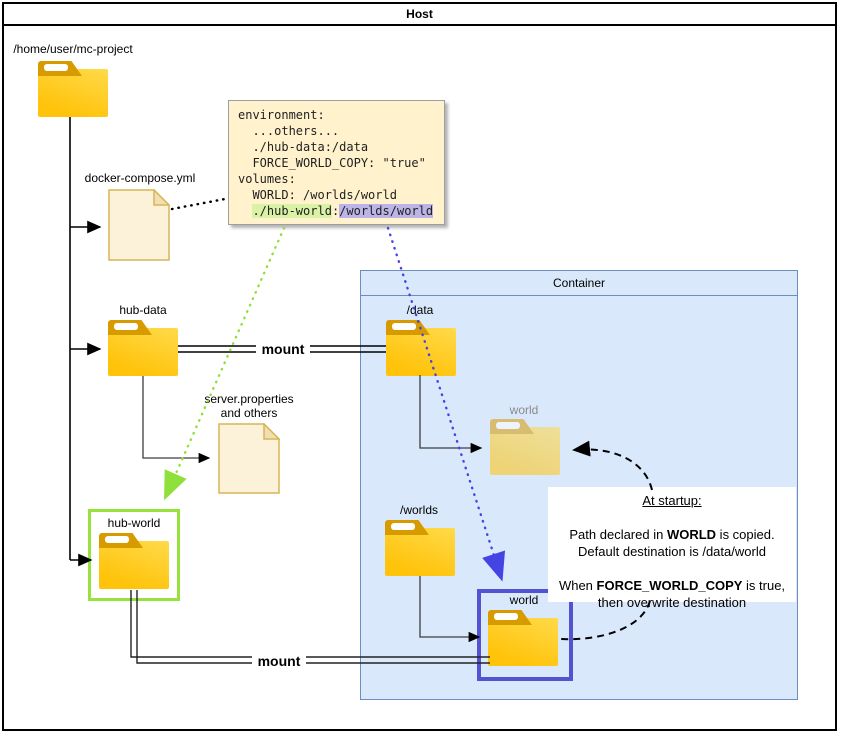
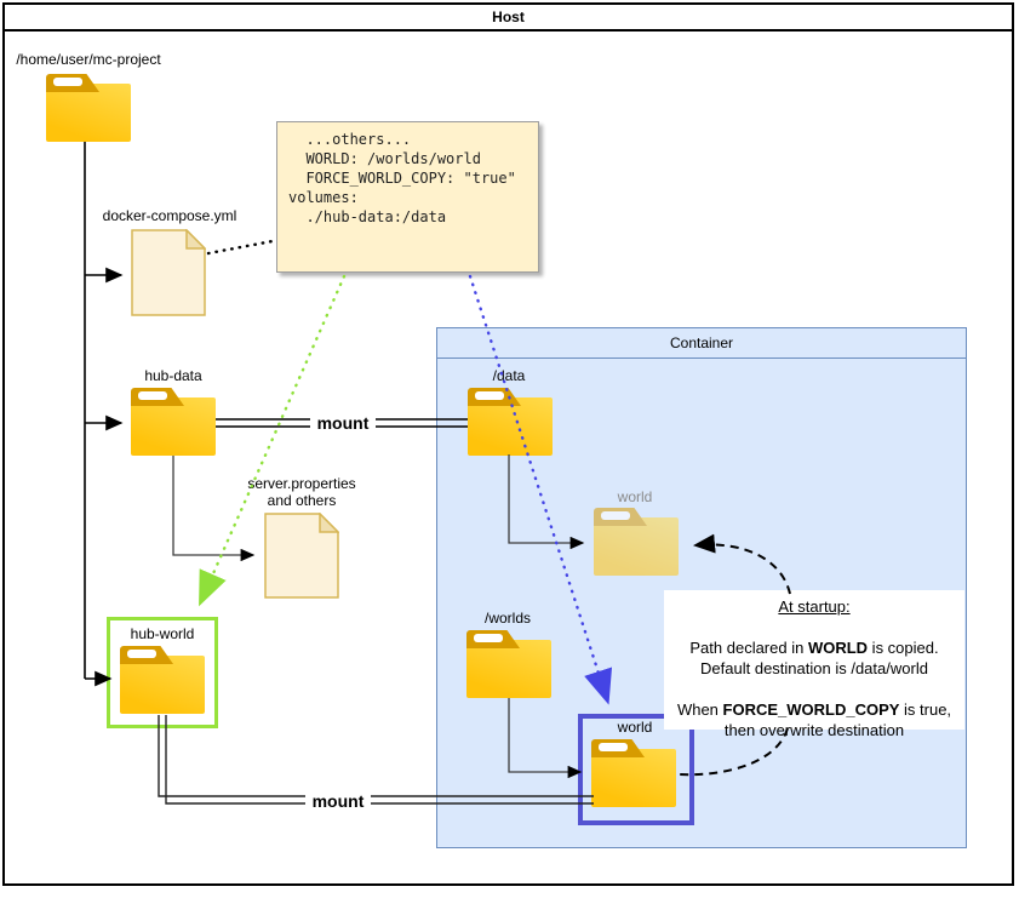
  Host
  Container
  /home/user/mc-project
  docker-compose.yml
  hub-data
  server.properties
  and others
  hub-world
  /data
  world
  /worlds
  world
- environment:
  ...others...
- ./hub-data:/data
+ WORLD: /worlds/world
  FORCE_WORLD_COPY: "true"
  volumes:
- WORLD: /worlds/world
+ ./hub-data:/data
- ./hub-world:/worlds/world
  At startup:
  Path declared in WORLD is copied.
  Default destination is /data/world
  When FORCE_WORLD_COPY is true,
  then ovewrite destination
  mount
  mount
